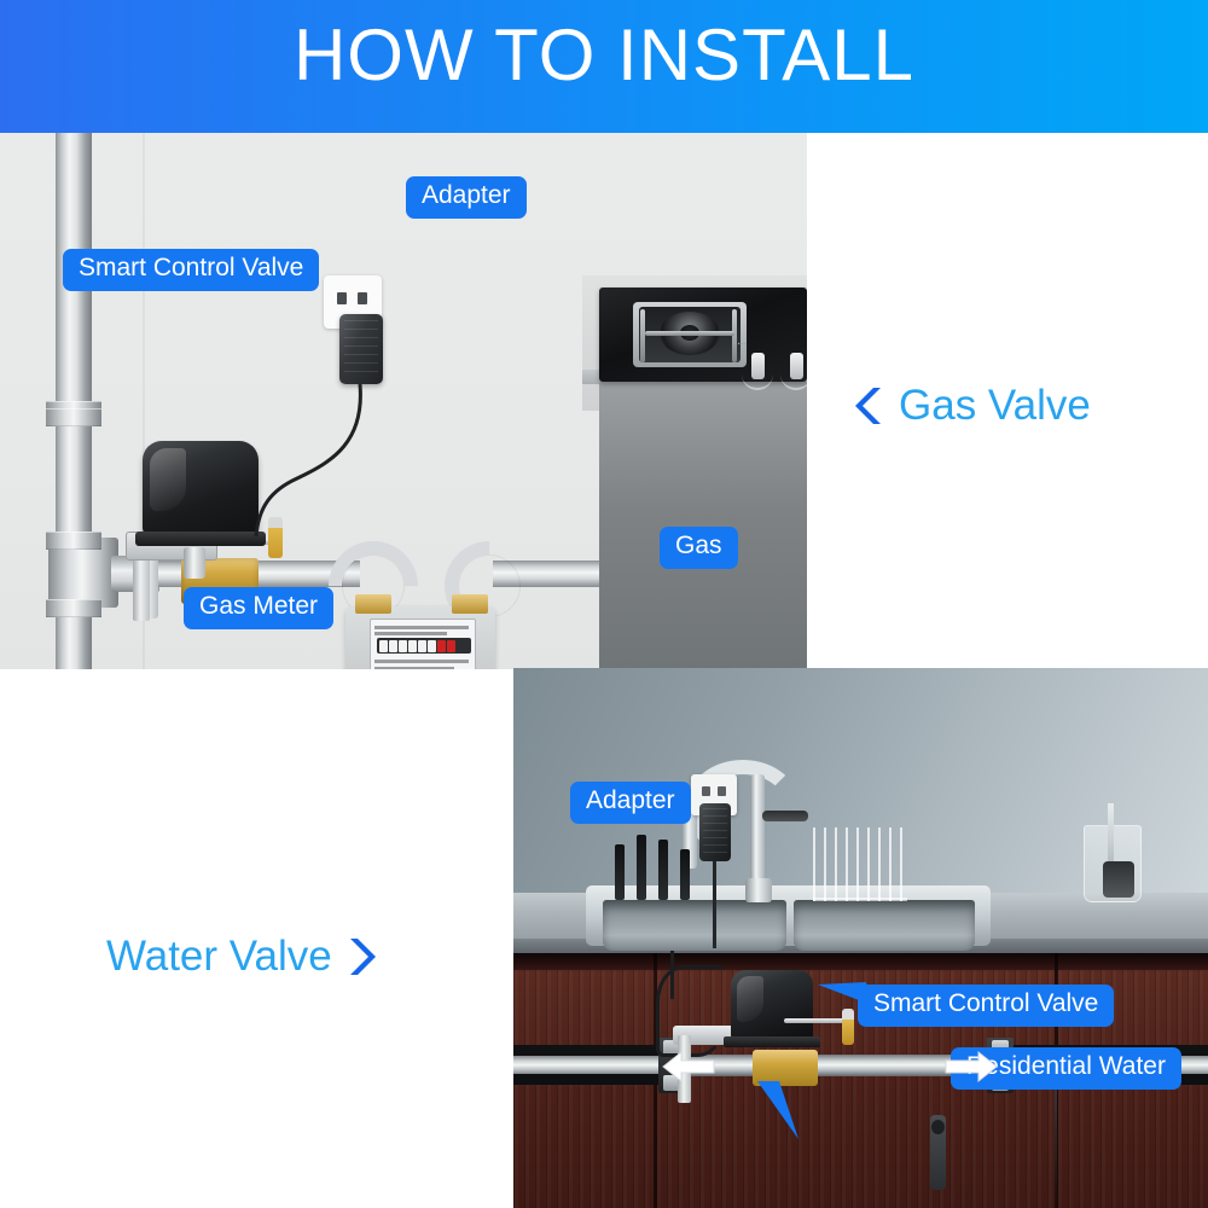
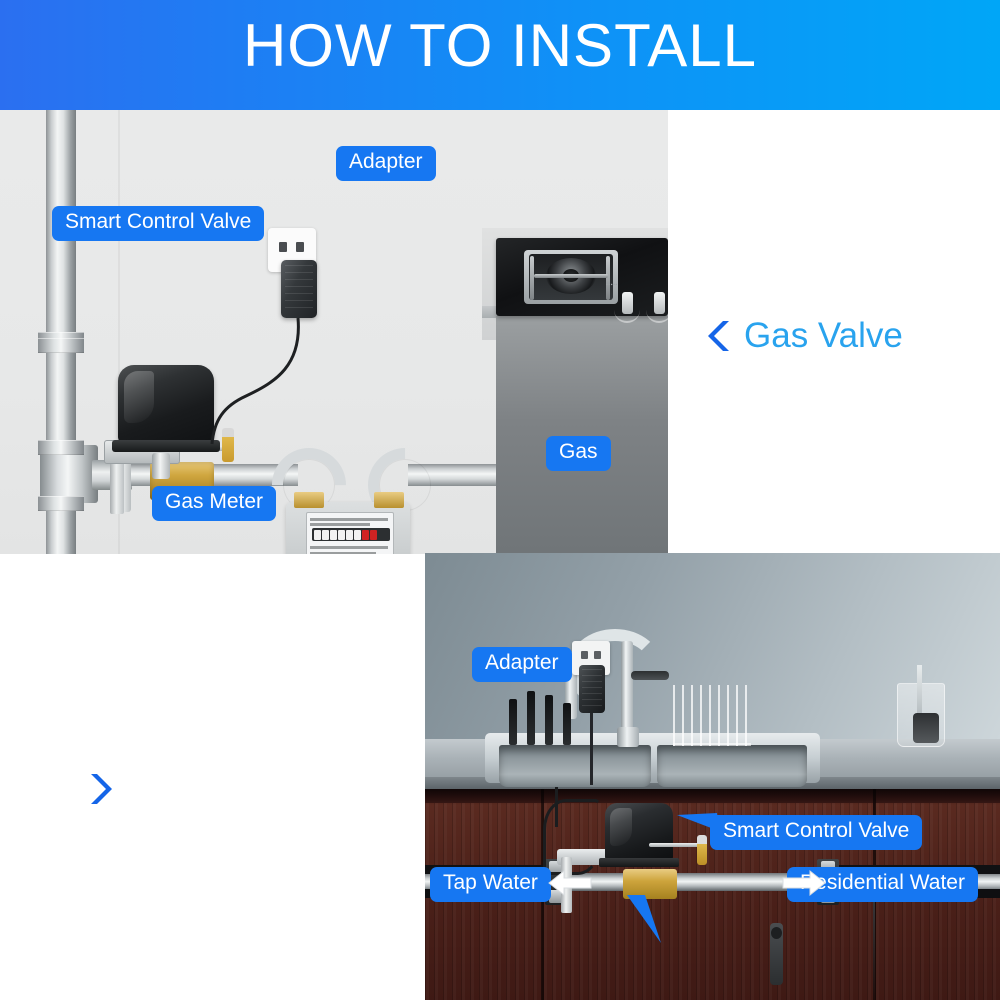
  HOW TO INSTALL
  Smart Control Valve
  Adapter
  Gas Meter
  Gas
  Gas Valve
- Water Valve
  Adapter
  Smart Control Valve
  sidential Water
+ Tap Water
